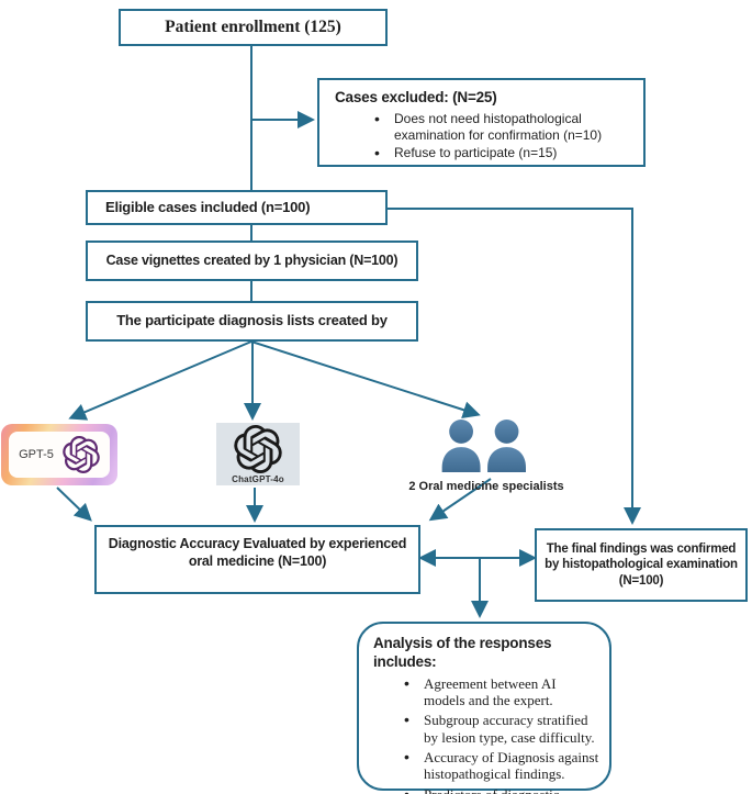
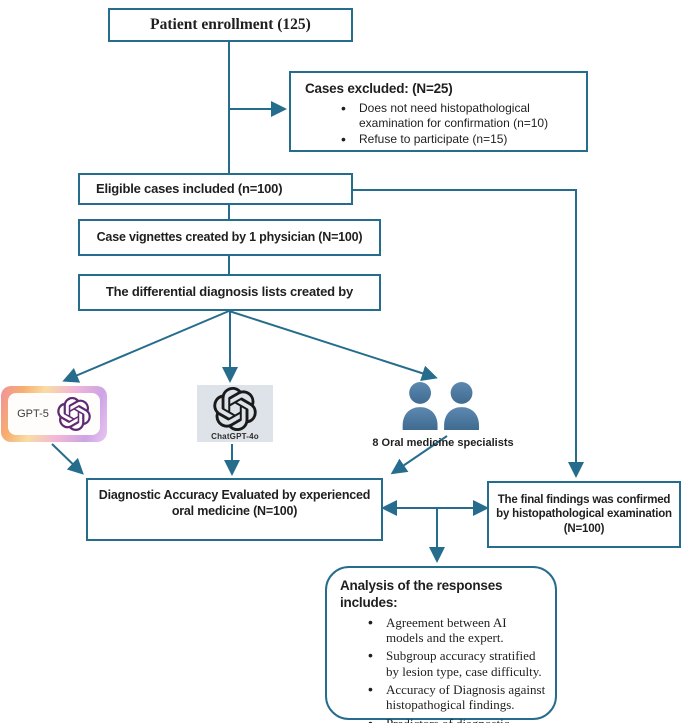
  Patient enrollment (125)
  Cases excluded: (N=25)
  Does not need histopathological examination for confirmation (n=10)
  Refuse to participate (n=15)
  Eligible cases included (n=100)
  Case vignettes created by 1 physician (N=100)
- The participate diagnosis lists created by
+ The differential diagnosis lists created by
  GPT-5
  ChatGPT-4o
- 2 Oral medicine specialists
+ 8 Oral medicine specialists
  Diagnostic Accuracy Evaluated by experienced oral medicine (N=100)
  The final findings was confirmed by histopathological examination (N=100)
  Analysis of the responses includes:
  Agreement between AI models and the expert.
  Subgroup accuracy stratified by lesion type, case difficulty.
  Accuracy of Diagnosis against histopathogical findings.
